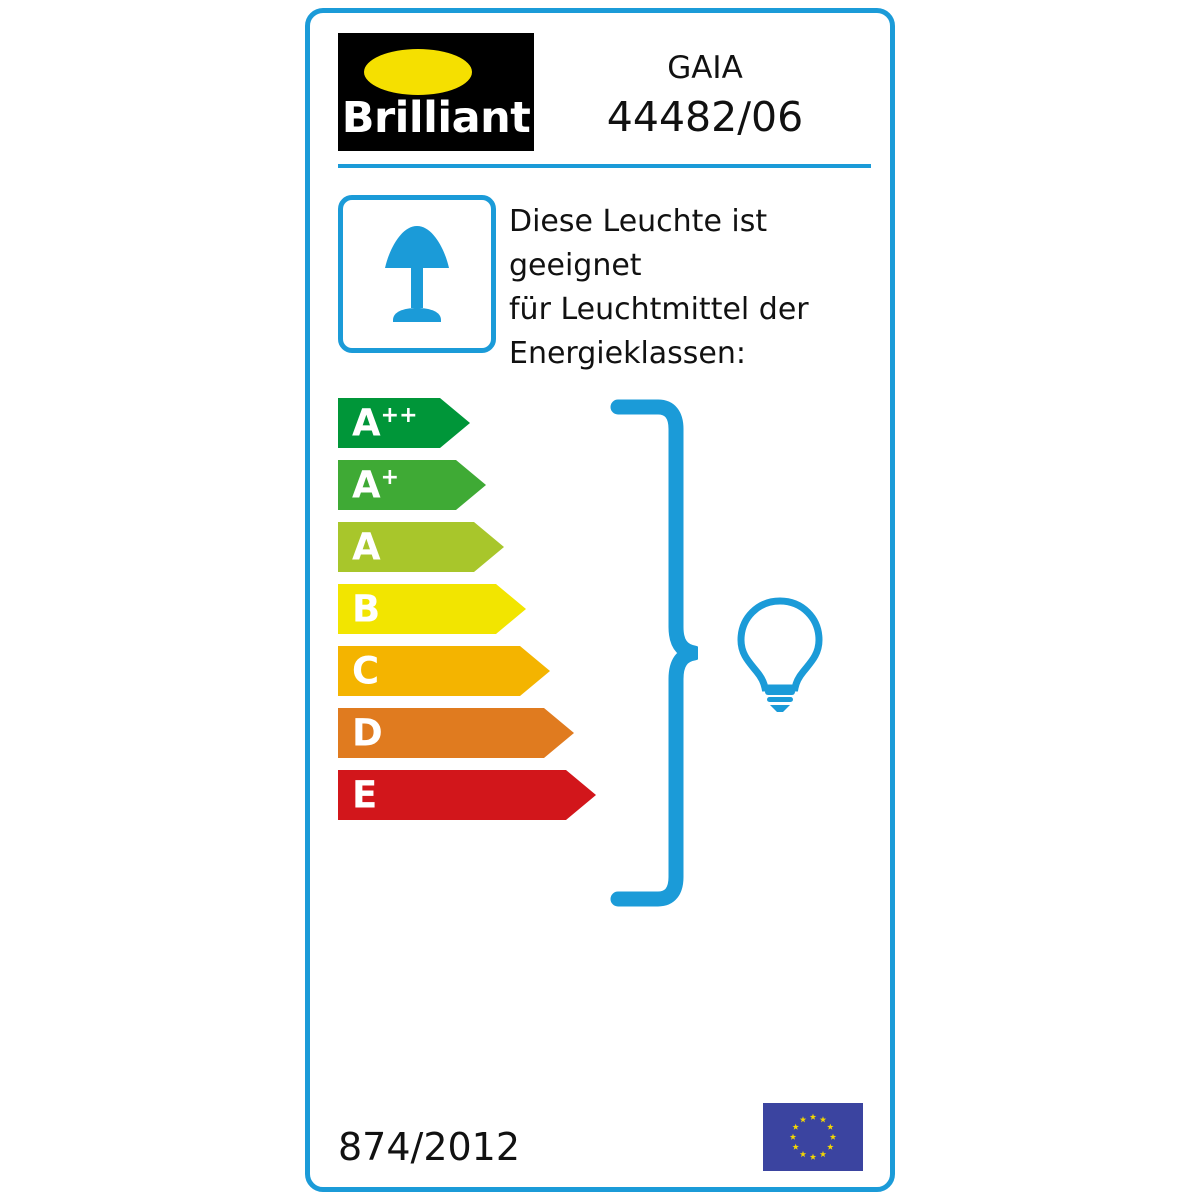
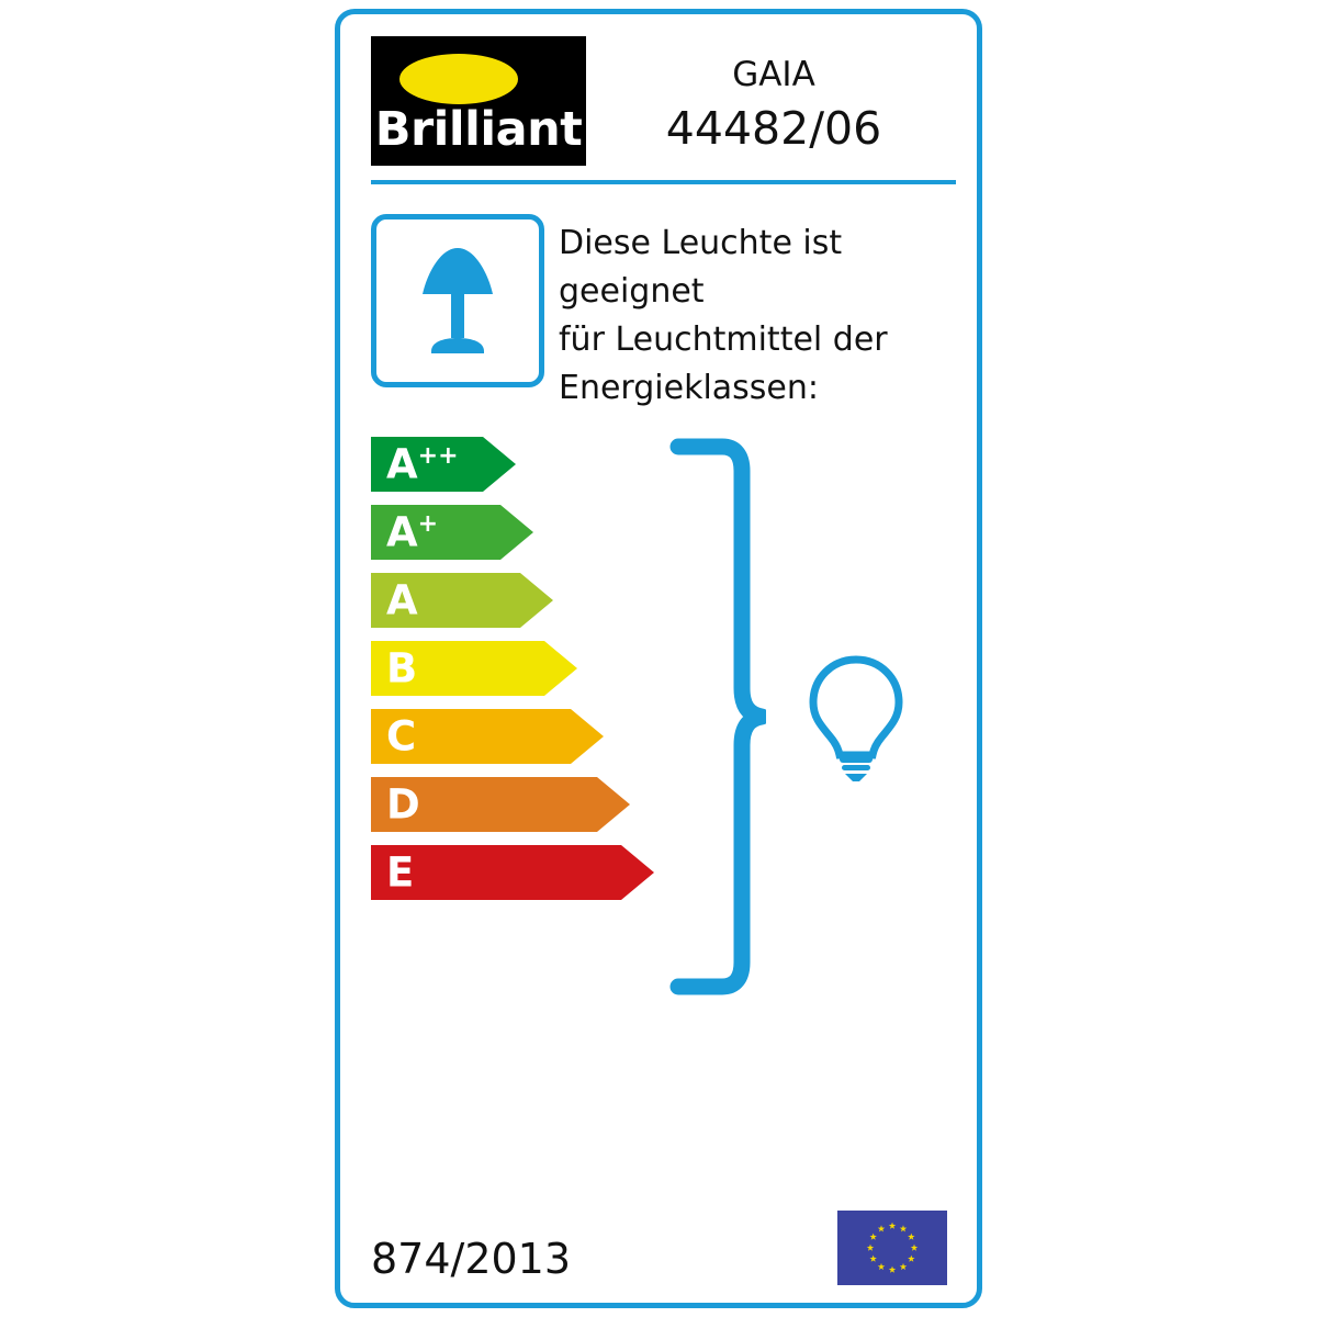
  Brilliant
  GAIA
  44482/06
  Diese Leuchte ist geeignet
  für Leuchtmittel der
  Energieklassen:
  A++
  A+
  A
  B
  C
  D
  E
- 874/2012
+ 874/2013
